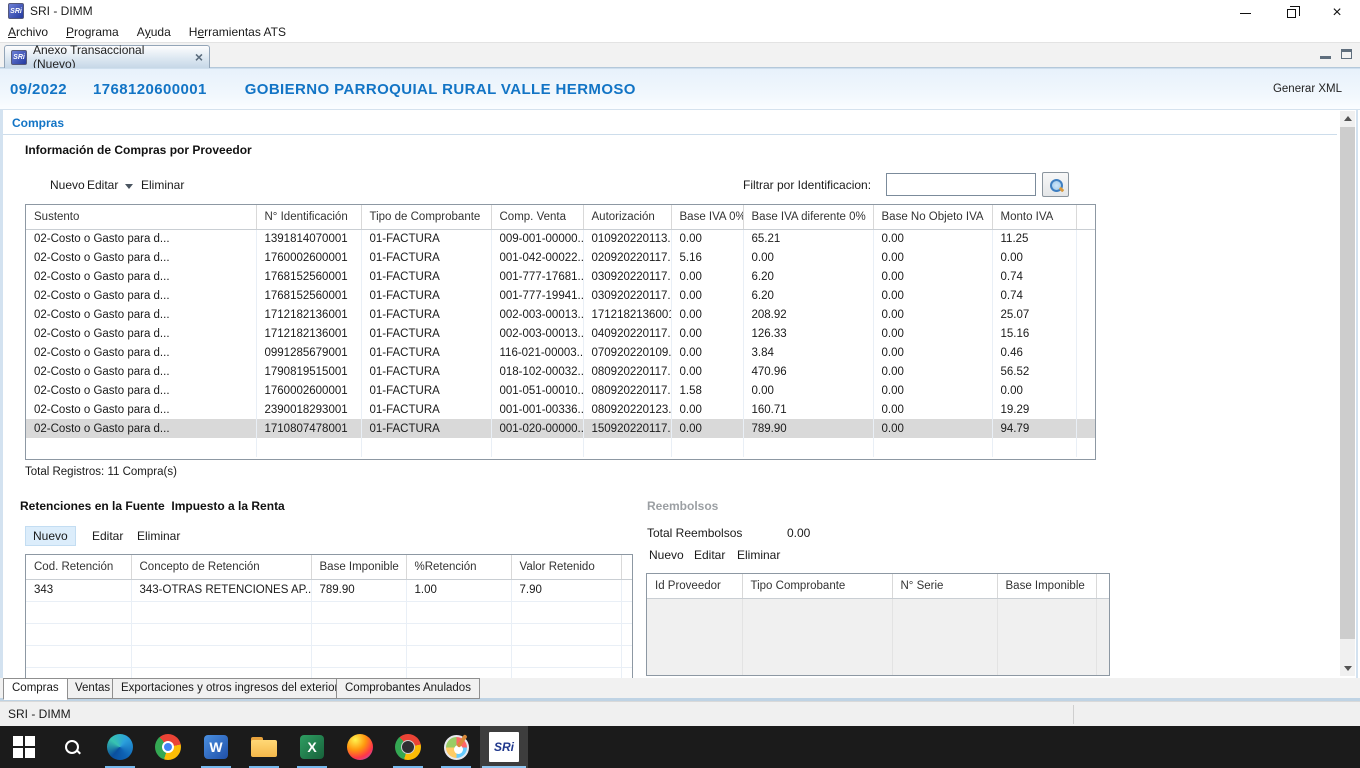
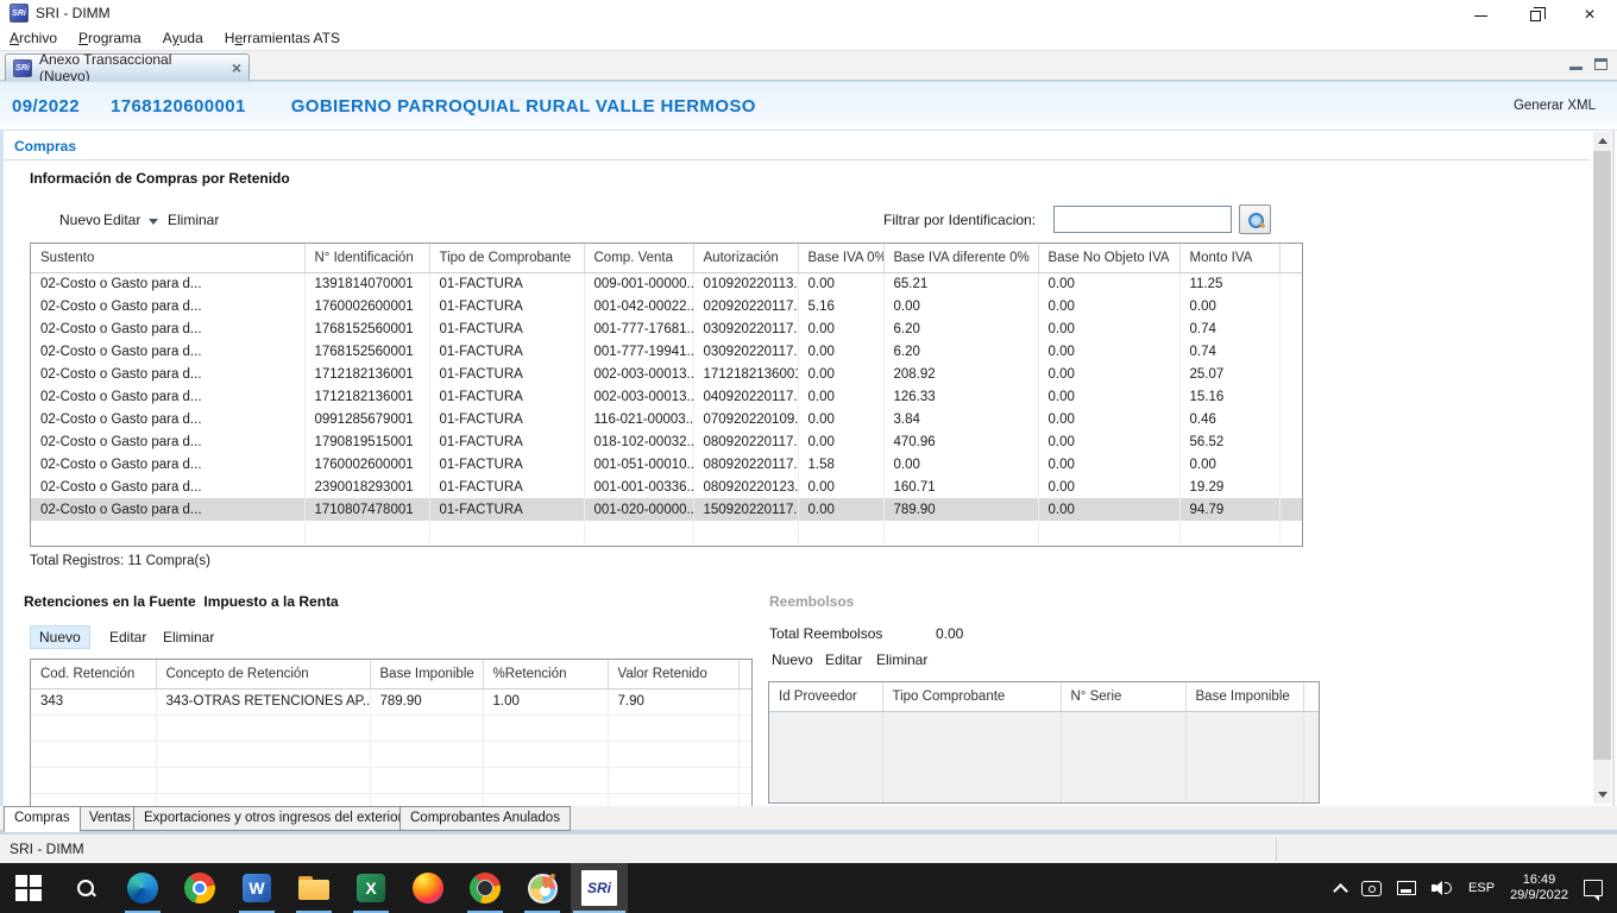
  SRI - DIMM
  ×
  A
  rchivo
  P
  rograma
  A
  y
  uda
  H
  e
  rramientas ATS
  Anexo Transaccional (Nuevo)
  ×
  09/2022
  1768120600001
  GOBIERNO PARROQUIAL RURAL VALLE HERMOSO
  Generar XML
  Compras
- Información de Compras por Proveedor
+ Información de Compras por Retenido
  Nuevo
  Editar
  Eliminar
  Filtrar por Identificacion:
  Sustento	N° Identificación	Tipo de Comprobante	Comp. Venta	Autorización	Base IVA 0%	Base IVA diferente 0%	Base No Objeto IVA	Monto IVA
  02-Costo o Gasto para d...	1391814070001	01-FACTURA	009-001-00000..	010920220113.	0.00	65.21	0.00	11.25
  02-Costo o Gasto para d...	1760002600001	01-FACTURA	001-042-00022..	020920220117.	5.16	0.00	0.00	0.00
  02-Costo o Gasto para d...	1768152560001	01-FACTURA	001-777-17681..	030920220117.	0.00	6.20	0.00	0.74
  02-Costo o Gasto para d...	1768152560001	01-FACTURA	001-777-19941..	030920220117.	0.00	6.20	0.00	0.74
  02-Costo o Gasto para d...	1712182136001	01-FACTURA	002-003-00013..	171218213600	0.00	208.92	0.00	25.07
  02-Costo o Gasto para d...	1712182136001	01-FACTURA	002-003-00013..	040920220117.	0.00	126.33	0.00	15.16
  02-Costo o Gasto para d...	0991285679001	01-FACTURA	116-021-00003..	070920220109.	0.00	3.84	0.00	0.46
  02-Costo o Gasto para d...	1790819515001	01-FACTURA	018-102-00032..	080920220117.	0.00	470.96	0.00	56.52
  02-Costo o Gasto para d...	1760002600001	01-FACTURA	001-051-00010..	080920220117.	1.58	0.00	0.00	0.00
  02-Costo o Gasto para d...	2390018293001	01-FACTURA	001-001-00336..	080920220123.	0.00	160.71	0.00	19.29
  02-Costo o Gasto para d...	1710807478001	01-FACTURA	001-020-00000..	150920220117.	0.00	789.90	0.00	94.79
  Total Registros: 11 Compra(s)
  Retenciones en la Fuente Impuesto a la Renta
  Nuevo
  Editar
  Eliminar
  Cod. Retención	Concepto de Retención	Base Imponible	%Retención	Valor Retenido
  343	343-OTRAS RETENCIONES AP..	789.90	1.00	7.90
  Reembolsos
  Total Reembolsos
  0.00
  Nuevo
  Editar
  Eliminar
  Id Proveedor	Tipo Comprobante	N° Serie	Base Imponible
  Compras
  Ventas
  Exportaciones y otros ingresos del exterio
  Comprobantes Anulados
  SRI - DIMM
  W
  X
  SRi
+ ESP
+ 16:49
+ 29/9/2022
